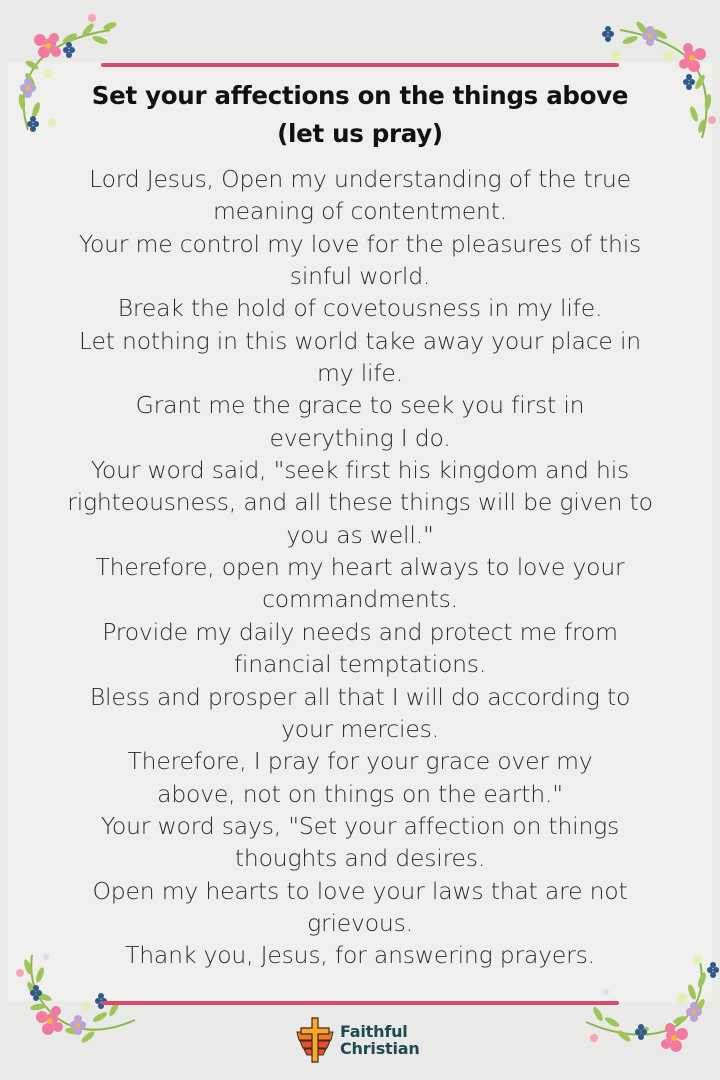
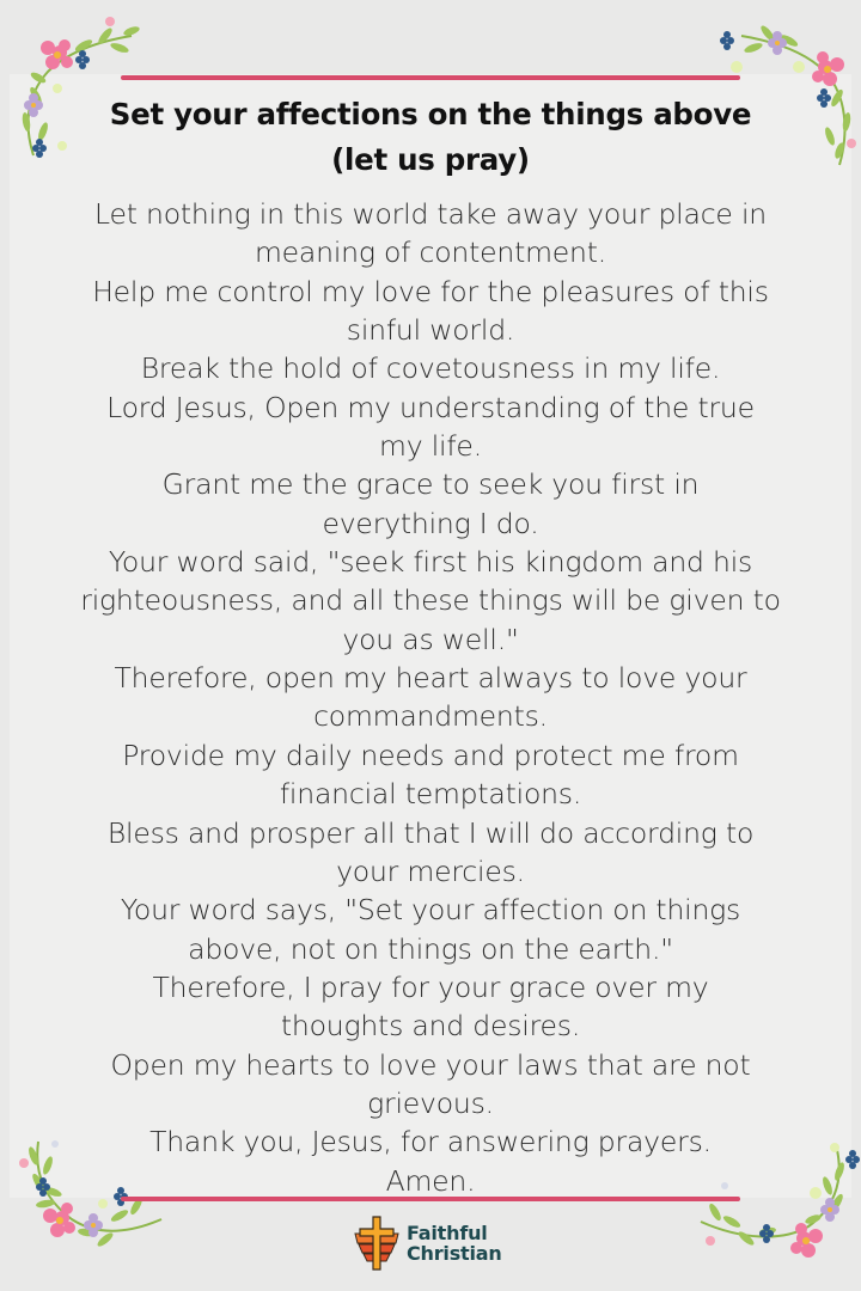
  Set your affections on the things above
  (let us pray)
- Lord Jesus, Open my understanding of the true
+ Let nothing in this world take away your place in
  meaning of contentment.
- Your me control my love for the pleasures of this
+ Help me control my love for the pleasures of this
  sinful world.
  Break the hold of covetousness in my life.
- Let nothing in this world take away your place in
+ Lord Jesus, Open my understanding of the true
  my life.
  Grant me the grace to seek you first in
  everything I do.
  Your word said, "seek first his kingdom and his
  righteousness, and all these things will be given to
  you as well."
  Therefore, open my heart always to love your
  commandments.
  Provide my daily needs and protect me from
  financial temptations.
  Bless and prosper all that I will do according to
  your mercies.
- Therefore, I pray for your grace over my
+ Your word says, "Set your affection on things
  above, not on things on the earth."
- Your word says, "Set your affection on things
+ Therefore, I pray for your grace over my
  thoughts and desires.
  Open my hearts to love your laws that are not
  grievous.
  Thank you, Jesus, for answering prayers.
+ Amen.
  Faithful
  Christian
